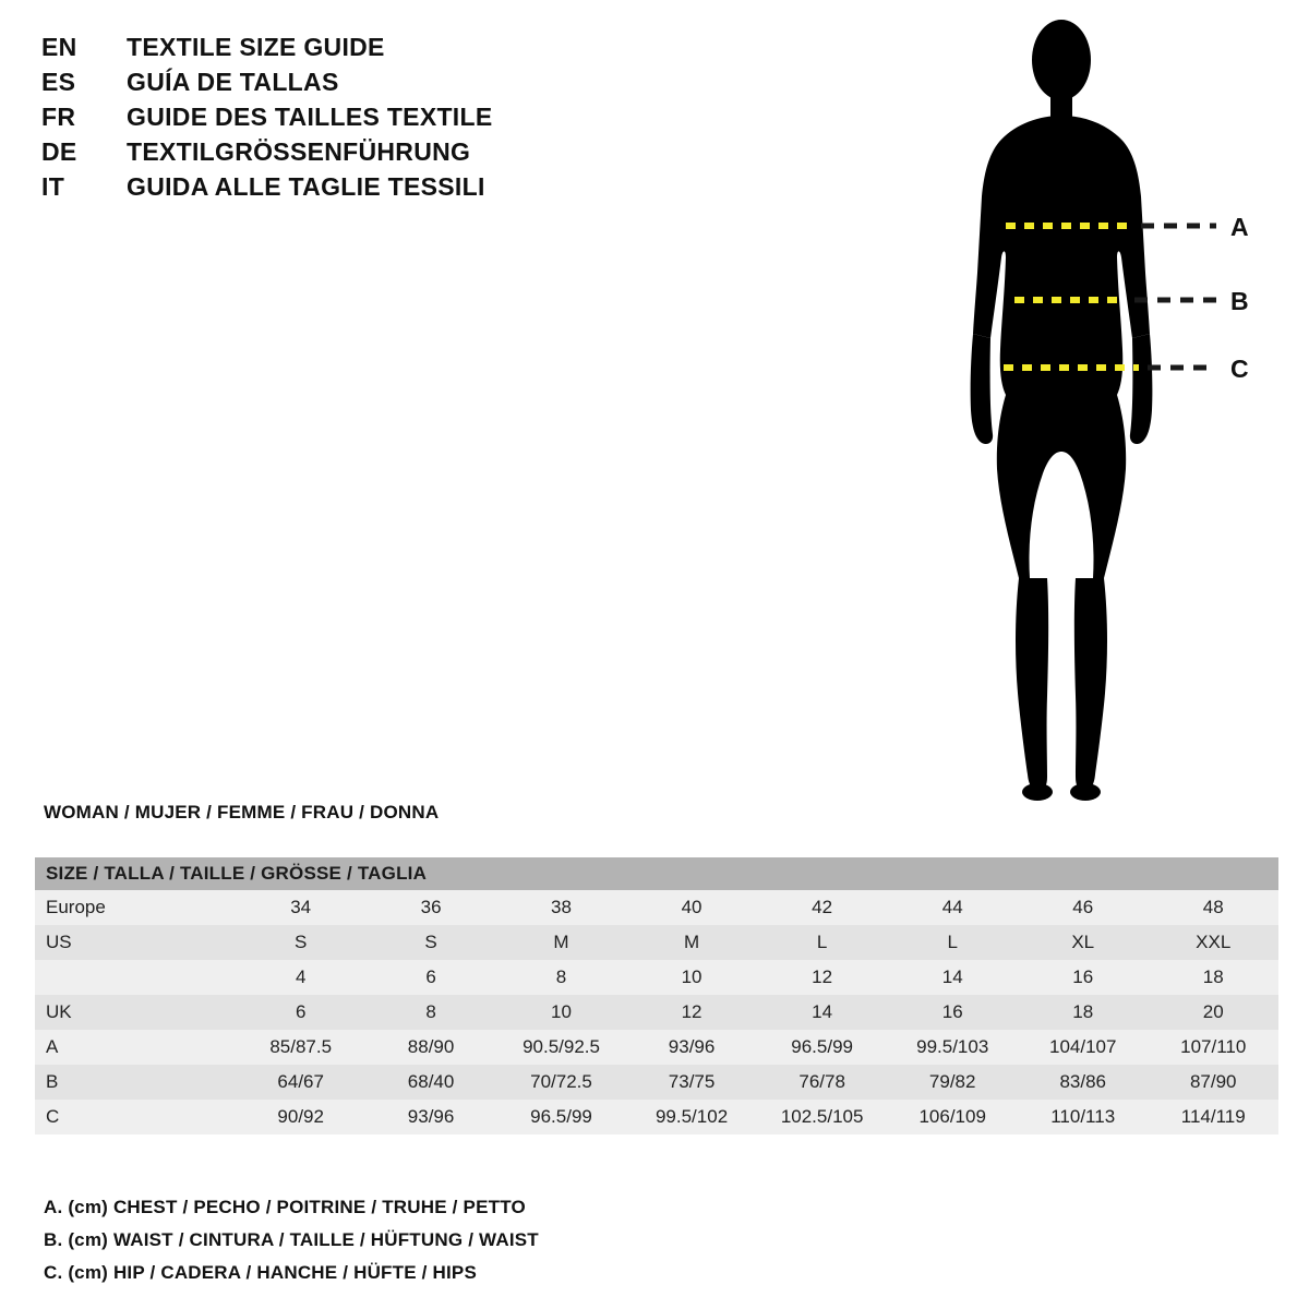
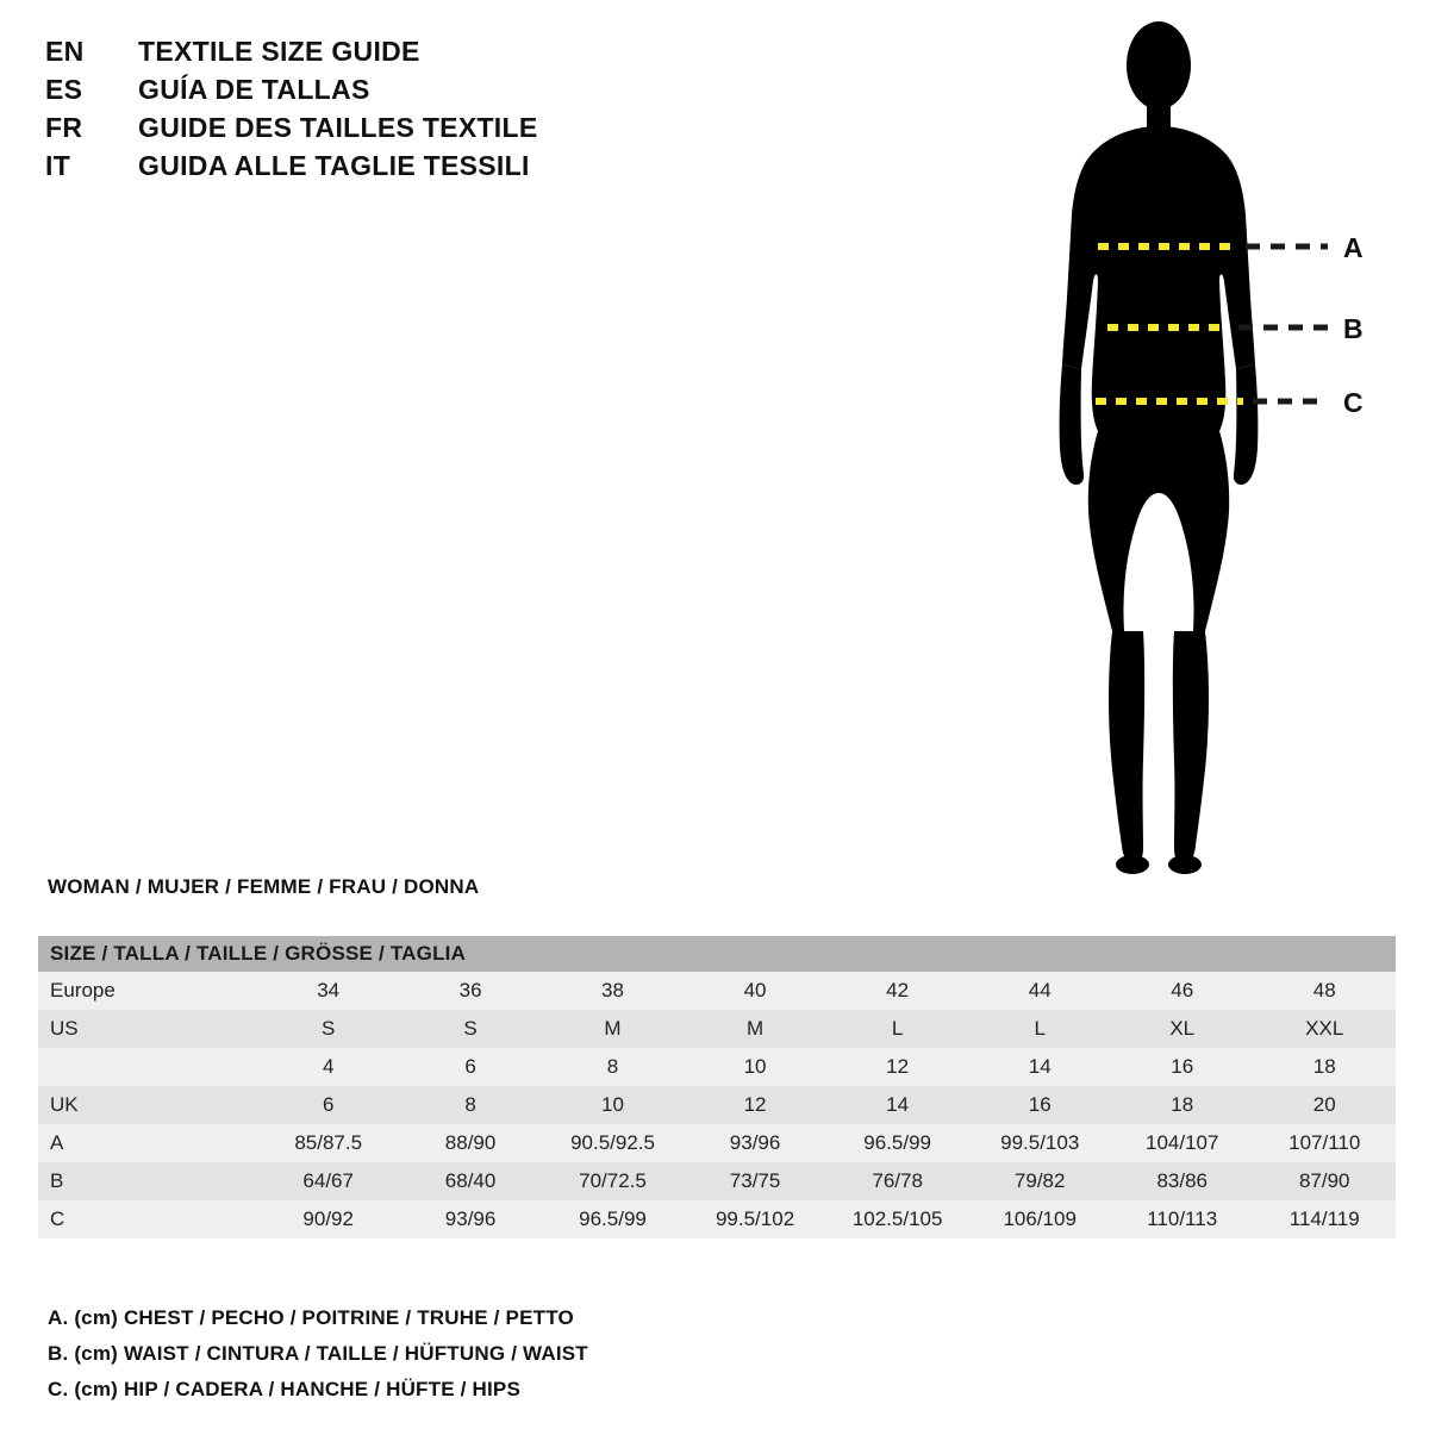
  EN
  TEXTILE SIZE GUIDE
  ES
  GUÍA DE TALLAS
  FR
  GUIDE DES TAILLES TEXTILE
- DE
- TEXTILGRÖSSENFÜHRUNG
  IT
  GUIDA ALLE TAGLIE TESSILI
  A
  B
  C
  WOMAN / MUJER / FEMME / FRAU / DONNA
  SIZE / TALLA / TAILLE / GRÖSSE / TAGLIA
  Europe	34	36	38	40	42	44	46	48
  US	S	S	M	M	L	L	XL	XXL
  	4	6	8	10	12	14	16	18
  UK	6	8	10	12	14	16	18	20
  A	85/87.5	88/90	90.5/92.5	93/96	96.5/99	99.5/103	104/107	107/110
  B	64/67	68/40	70/72.5	73/75	76/78	79/82	83/86	87/90
  C	90/92	93/96	96.5/99	99.5/102	102.5/105	106/109	110/113	114/119
  A. (cm) CHEST / PECHO / POITRINE / TRUHE / PETTO
  B. (cm) WAIST / CINTURA / TAILLE / HÜFTUNG / WAIST
  C. (cm) HIP / CADERA / HANCHE / HÜFTE / HIPS
